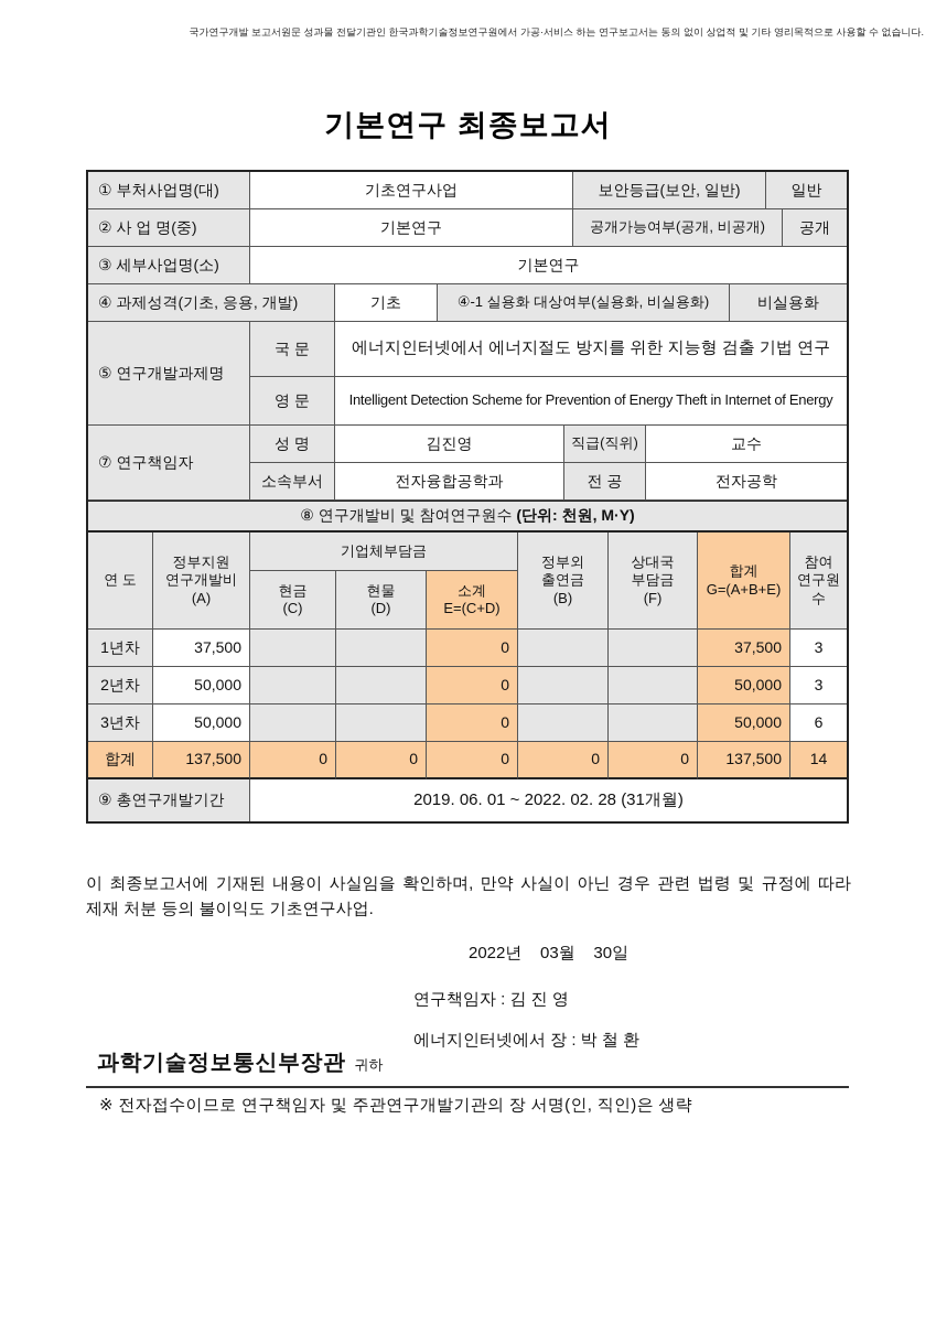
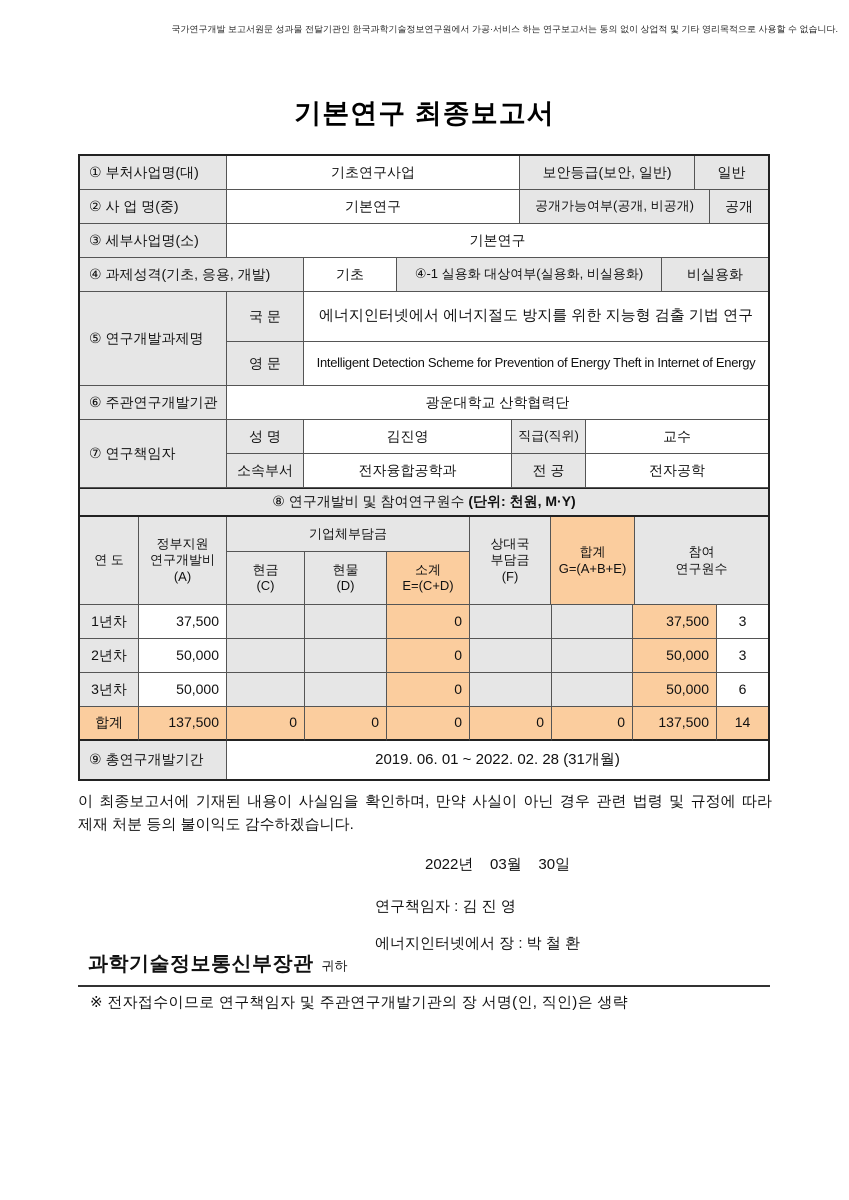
  국가연구개발 보고서원문 성과물 전달기관인 한국과학기술정보연구원에서 가공·서비스 하는 연구보고서는 동의 없이 상업적 및 기타 영리목적으로 사용할 수 없습니다.
  기본연구 최종보고서
  ① 부처사업명(대)
  기초연구사업
  보안등급(보안, 일반)
  일반
  ② 사 업 명(중)
  기본연구
  공개가능여부(공개, 비공개)
  공개
  ③ 세부사업명(소)
  기본연구
  ④ 과제성격(기초, 응용, 개발)
  기초
  ④-1 실용화 대상여부(실용화, 비실용화)
  비실용화
  ⑤ 연구개발과제명
  국 문
  에너지인터넷에서 에너지절도 방지를 위한 지능형 검출 기법 연구
  영 문
  Intelligent Detection Scheme for Prevention of Energy Theft in Internet of Energy
+ ⑥ 주관연구개발기관
+ 광운대학교 산학협력단
  ⑦ 연구책임자
  성 명
  김진영
  직급(직위)
  교수
  소속부서
  전자융합공학과
  전 공
  전자공학
  ⑧ 연구개발비 및 참여연구원수
  (단위: 천원, M·Y)
  연 도
  정부지원
  연구개발비
  (A)
  기업체부담금
  현금
  (C)
  현물
  (D)
  소계
  E=(C+D)
- 정부외
- 출연금
- (B)
  상대국
  부담금
  (F)
  합계
  G=(A+B+E)
  참여
  연구원수
  1년차
  37,500
  0
  37,500
  3
  2년차
  50,000
  0
  50,000
  3
  3년차
  50,000
  0
  50,000
  6
  합계
  137,500
  0
  0
  0
  0
  0
  137,500
  14
  ⑨ 총연구개발기간
  2019. 06. 01 ~ 2022. 02. 28 (31개월)
- 이 최종보고서에 기재된 내용이 사실임을 확인하며, 만약 사실이 아닌 경우 관련 법령 및 규정에 따라 제재 처분 등의 불이익도 기초연구사업.
+ 이 최종보고서에 기재된 내용이 사실임을 확인하며, 만약 사실이 아닌 경우 관련 법령 및 규정에 따라 제재 처분 등의 불이익도 감수하겠습니다.
  2022년 03월 30일
  연구책임자 : 김 진 영
  에너지인터넷에서 장 : 박 철 환
  과학기술정보통신부장관
  귀하
  ※ 전자접수이므로 연구책임자 및 주관연구개발기관의 장 서명(인, 직인)은 생략
